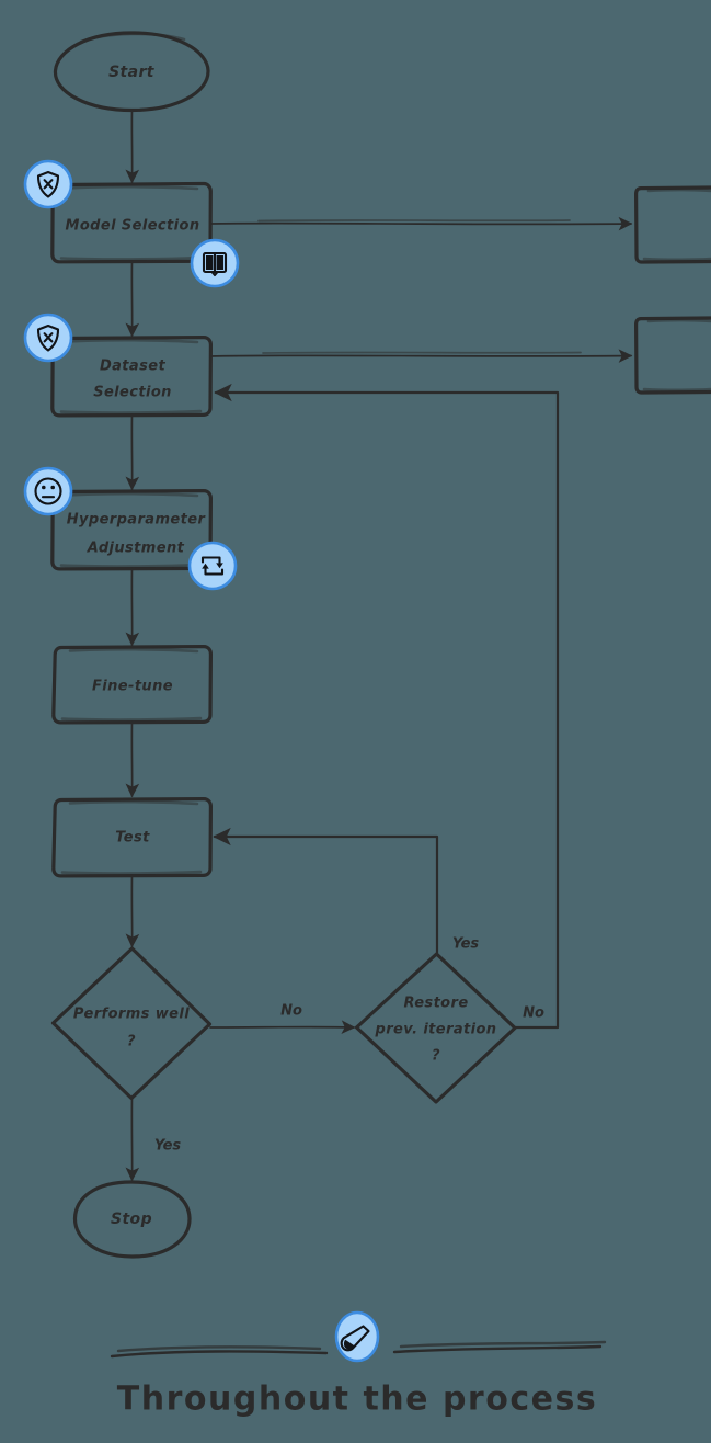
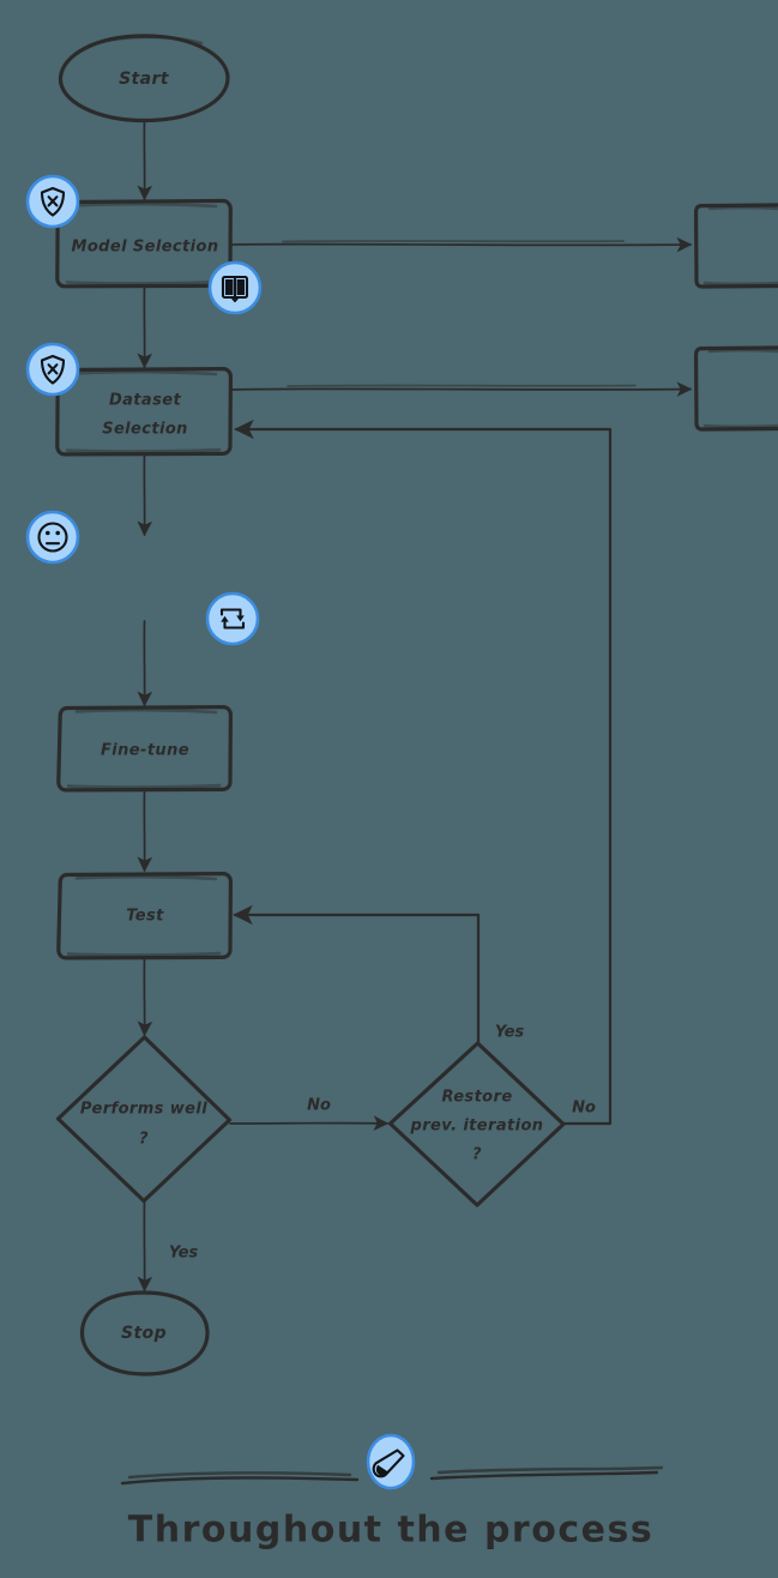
  Start
  Model Selection
  Dataset
  Selection
- Hyperparameter
- Adjustment
  Fine-tune
  Test
  Performs well
  ?
  Restore
  prev. iteration
  ?
  Stop
  No
  Yes
  Yes
  No
  Throughout the process
